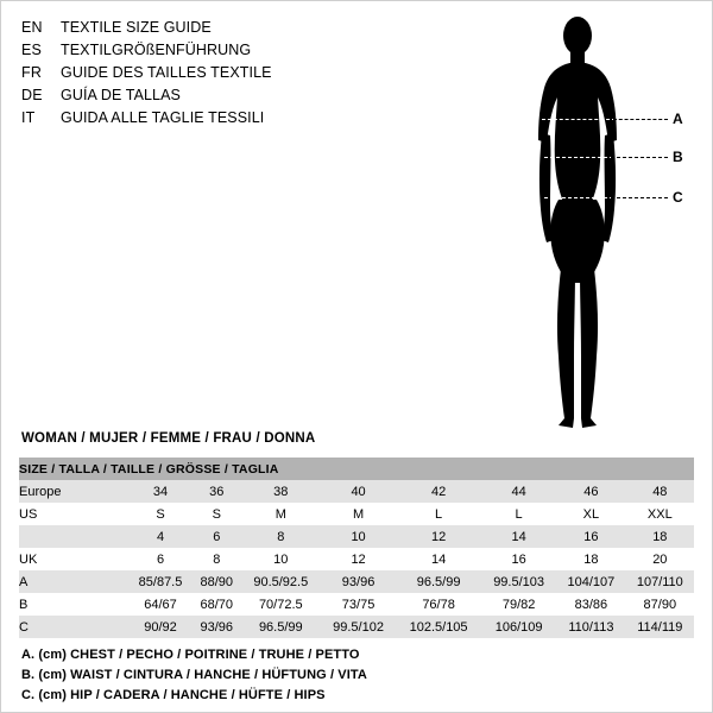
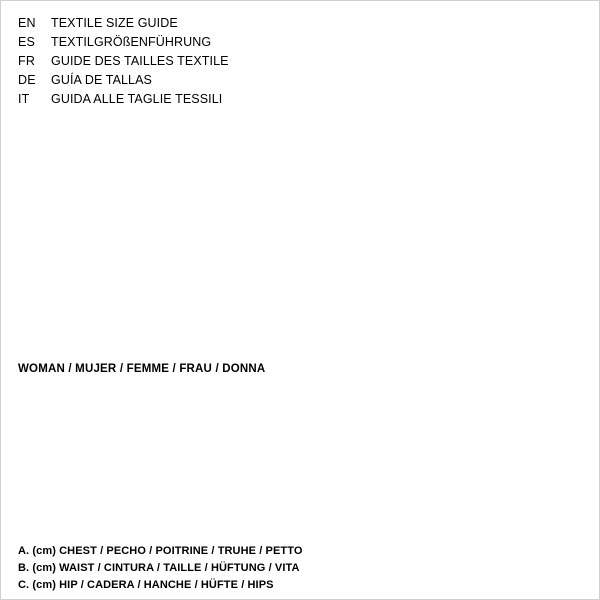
  EN
  TEXTILE SIZE GUIDE
  ES
  TEXTILGRÖßENFÜHRUNG
  FR
  GUIDE DES TAILLES TEXTILE
  DE
  GUÍA DE TALLAS
  IT
  GUIDA ALLE TAGLIE TESSILI
- A
- B
- C
  WOMAN / MUJER / FEMME / FRAU / DONNA
- SIZE / TALLA / TAILLE / GRÖSSE / TAGLIA
- Europe	34	36	38	40	42	44	46	48
- US	S	S	M	M	L	L	XL	XXL
- 	4	6	8	10	12	14	16	18
- UK	6	8	10	12	14	16	18	20
- A	85/87.5	88/90	90.5/92.5	93/96	96.5/99	99.5/103	104/107	107/110
- B	64/67	68/70	70/72.5	73/75	76/78	79/82	83/86	87/90
- C	90/92	93/96	96.5/99	99.5/102	102.5/105	106/109	110/113	114/119
  A. (cm) CHEST / PECHO / POITRINE / TRUHE / PETTO
- B. (cm) WAIST / CINTURA / HANCHE / HÜFTUNG / VITA
+ B. (cm) WAIST / CINTURA / TAILLE / HÜFTUNG / VITA
  C. (cm) HIP / CADERA / HANCHE / HÜFTE / HIPS
